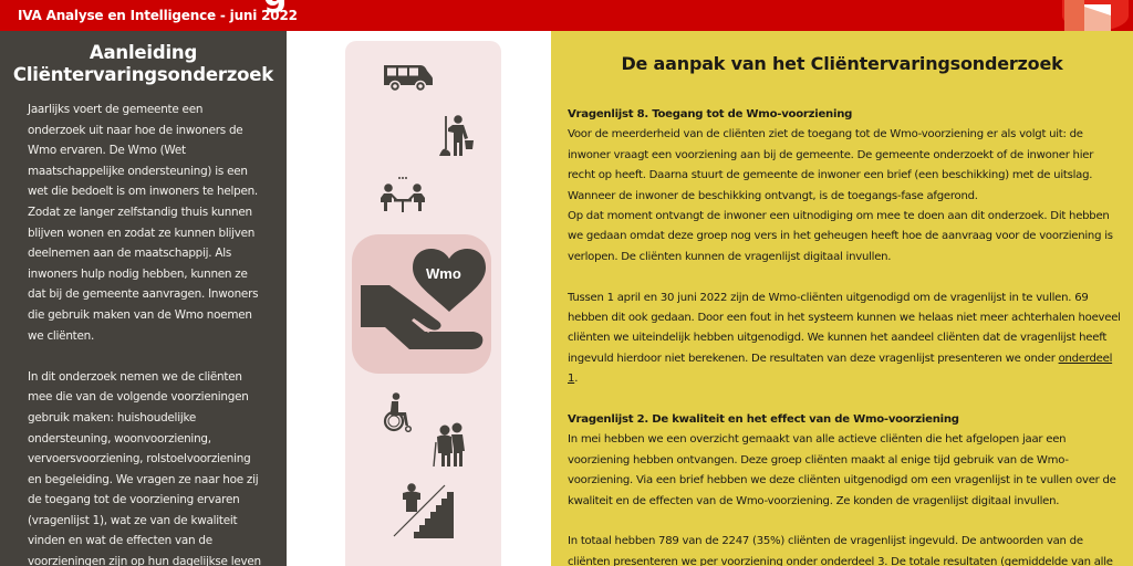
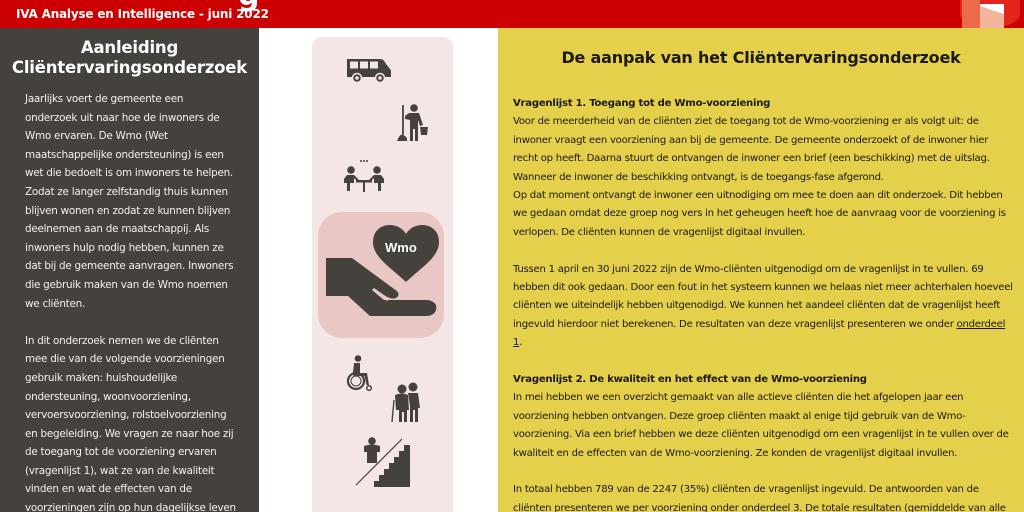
  IVA Analyse en Intelligence - juni 2022
  Aanleiding
  Cliëntervaringsonderzoek
  Jaarlijks voert de gemeente een onderzoek uit naar hoe de inwoners de Wmo ervaren. De Wmo (Wet maatschappelijke ondersteuning) is een wet die bedoelt is om inwoners te helpen. Zodat ze langer zelfstandig thuis kunnen blijven wonen en zodat ze kunnen blijven deelnemen aan de maatschappij. Als inwoners hulp nodig hebben, kunnen ze dat bij de gemeente aanvragen. Inwoners die gebruik maken van de Wmo noemen we cliënten.
  In dit onderzoek nemen we de cliënten mee die van de volgende voorzieningen gebruik maken: huishoudelijke ondersteuning, woonvoorziening, vervoersvoorziening, rolstoelvoorziening en begeleiding. We vragen ze naar hoe zij de toegang tot de voorziening ervaren (vragenlijst 1), wat ze van de kwaliteit vinden en wat de effecten van de voorzieningen zijn op hun dagelijkse leven
  Wmo
  De aanpak van het Cliëntervaringsonderzoek
- Vragenlijst 8. Toegang tot de Wmo-voorziening
+ Vragenlijst 1. Toegang tot de Wmo-voorziening
- Voor de meerderheid van de cliënten ziet de toegang tot de Wmo-voorziening er als volgt uit: de inwoner vraagt een voorziening aan bij de gemeente. De gemeente onderzoekt of de inwoner hier recht op heeft. Daarna stuurt de gemeente de inwoner een brief (een beschikking) met de uitslag. Wanneer de inwoner de beschikking ontvangt, is de toegangs-fase afgerond.
+ Voor de meerderheid van de cliënten ziet de toegang tot de Wmo-voorziening er als volgt uit: de inwoner vraagt een voorziening aan bij de gemeente. De gemeente onderzoekt of de inwoner hier recht op heeft. Daarna stuurt de ontvangen de inwoner een brief (een beschikking) met de uitslag. Wanneer de inwoner de beschikking ontvangt, is de toegangs-fase afgerond.
  Op dat moment ontvangt de inwoner een uitnodiging om mee te doen aan dit onderzoek. Dit hebben we gedaan omdat deze groep nog vers in het geheugen heeft hoe de aanvraag voor de voorziening is verlopen. De cliënten kunnen de vragenlijst digitaal invullen.
  Tussen 1 april en 30 juni 2022 zijn de Wmo-cliënten uitgenodigd om de vragenlijst in te vullen. 69 hebben dit ook gedaan. Door een fout in het systeem kunnen we helaas niet meer achterhalen hoeveel cliënten we uiteindelijk hebben uitgenodigd. We kunnen het aandeel cliënten dat de vragenlijst heeft ingevuld hierdoor niet berekenen. De resultaten van deze vragenlijst presenteren we onder onderdeel 1.
  Vragenlijst 2. De kwaliteit en het effect van de Wmo-voorziening
  In mei hebben we een overzicht gemaakt van alle actieve cliënten die het afgelopen jaar een voorziening hebben ontvangen. Deze groep cliënten maakt al enige tijd gebruik van de Wmo-voorziening. Via een brief hebben we deze cliënten uitgenodigd om een vragenlijst in te vullen over de kwaliteit en de effecten van de Wmo-voorziening. Ze konden de vragenlijst digitaal invullen.
  In totaal hebben 789 van de 2247 (35%) cliënten de vragenlijst ingevuld. De antwoorden van de cliënten presenteren we per voorziening onder onderdeel 3. De totale resultaten (gemiddelde van alle
